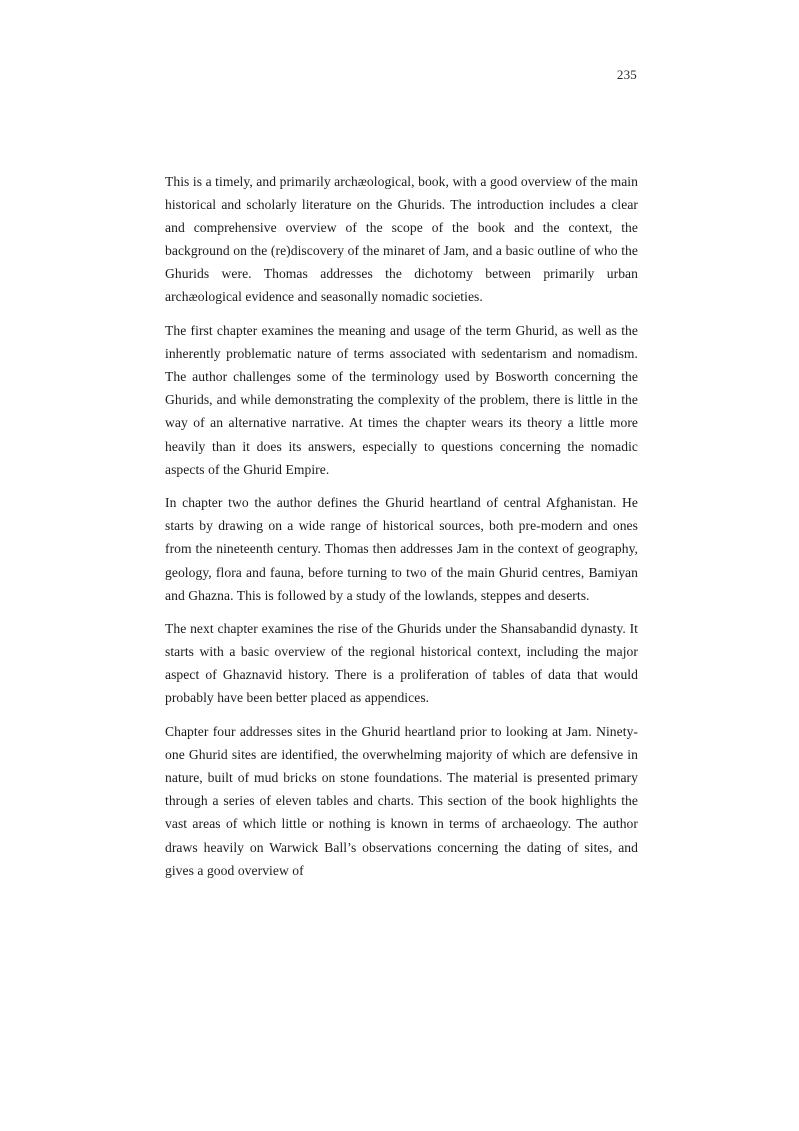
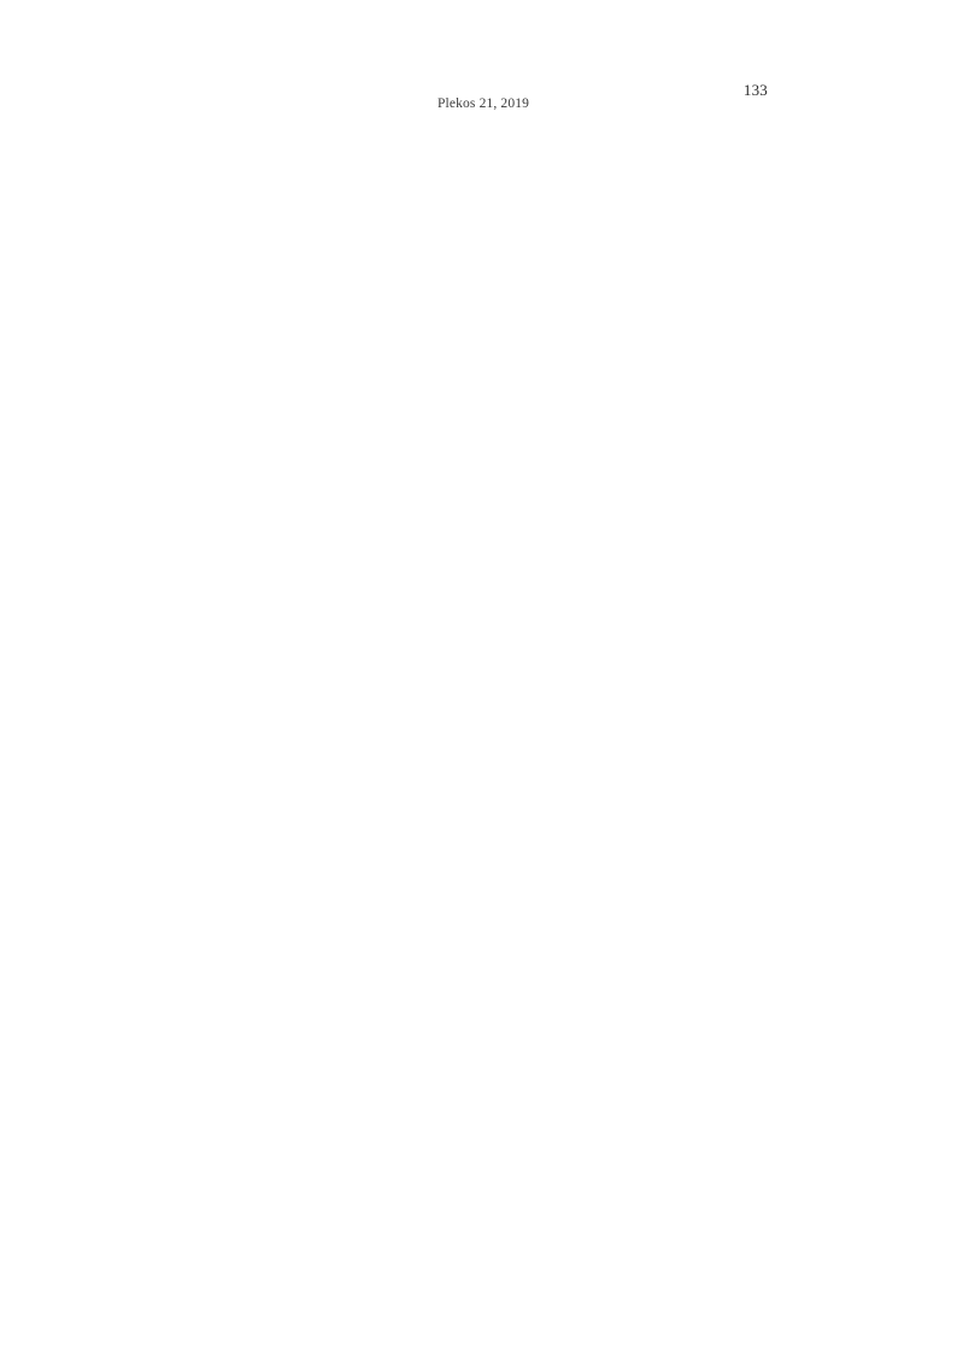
+ Plekos 21, 2019
- 235
+ 133
- This is a timely, and primarily archæological, book, with a good overview of the main historical and scholarly literature on the Ghurids. The introduction includes a clear and comprehensive overview of the scope of the book and the context, the background on the (re)discovery of the minaret of Jam, and a basic outline of who the Ghurids were. Thomas addresses the dichotomy between primarily urban archæological evidence and seasonally nomadic societies.
- The first chapter examines the meaning and usage of the term Ghurid, as well as the inherently problematic nature of terms associated with sedentarism and nomadism. The author challenges some of the terminology used by Bosworth concerning the Ghurids, and while demonstrating the complexity of the problem, there is little in the way of an alternative narrative. At times the chapter wears its theory a little more heavily than it does its answers, especially to questions concerning the nomadic aspects of the Ghurid Empire.
- In chapter two the author defines the Ghurid heartland of central Afghanistan. He starts by drawing on a wide range of historical sources, both pre-modern and ones from the nineteenth century. Thomas then addresses Jam in the context of geography, geology, flora and fauna, before turning to two of the main Ghurid centres, Bamiyan and Ghazna. This is followed by a study of the lowlands, steppes and deserts.
- The next chapter examines the rise of the Ghurids under the Shansabandid dynasty. It starts with a basic overview of the regional historical context, including the major aspect of Ghaznavid history. There is a proliferation of tables of data that would probably have been better placed as appendices.
- Chapter four addresses sites in the Ghurid heartland prior to looking at Jam. Ninety-one Ghurid sites are identified, the overwhelming majority of which are defensive in nature, built of mud bricks on stone foundations. The material is presented primary through a series of eleven tables and charts. This section of the book highlights the vast areas of which little or nothing is known in terms of archaeology. The author draws heavily on Warwick Ball’s observations concerning the dating of sites, and gives a good overview of
